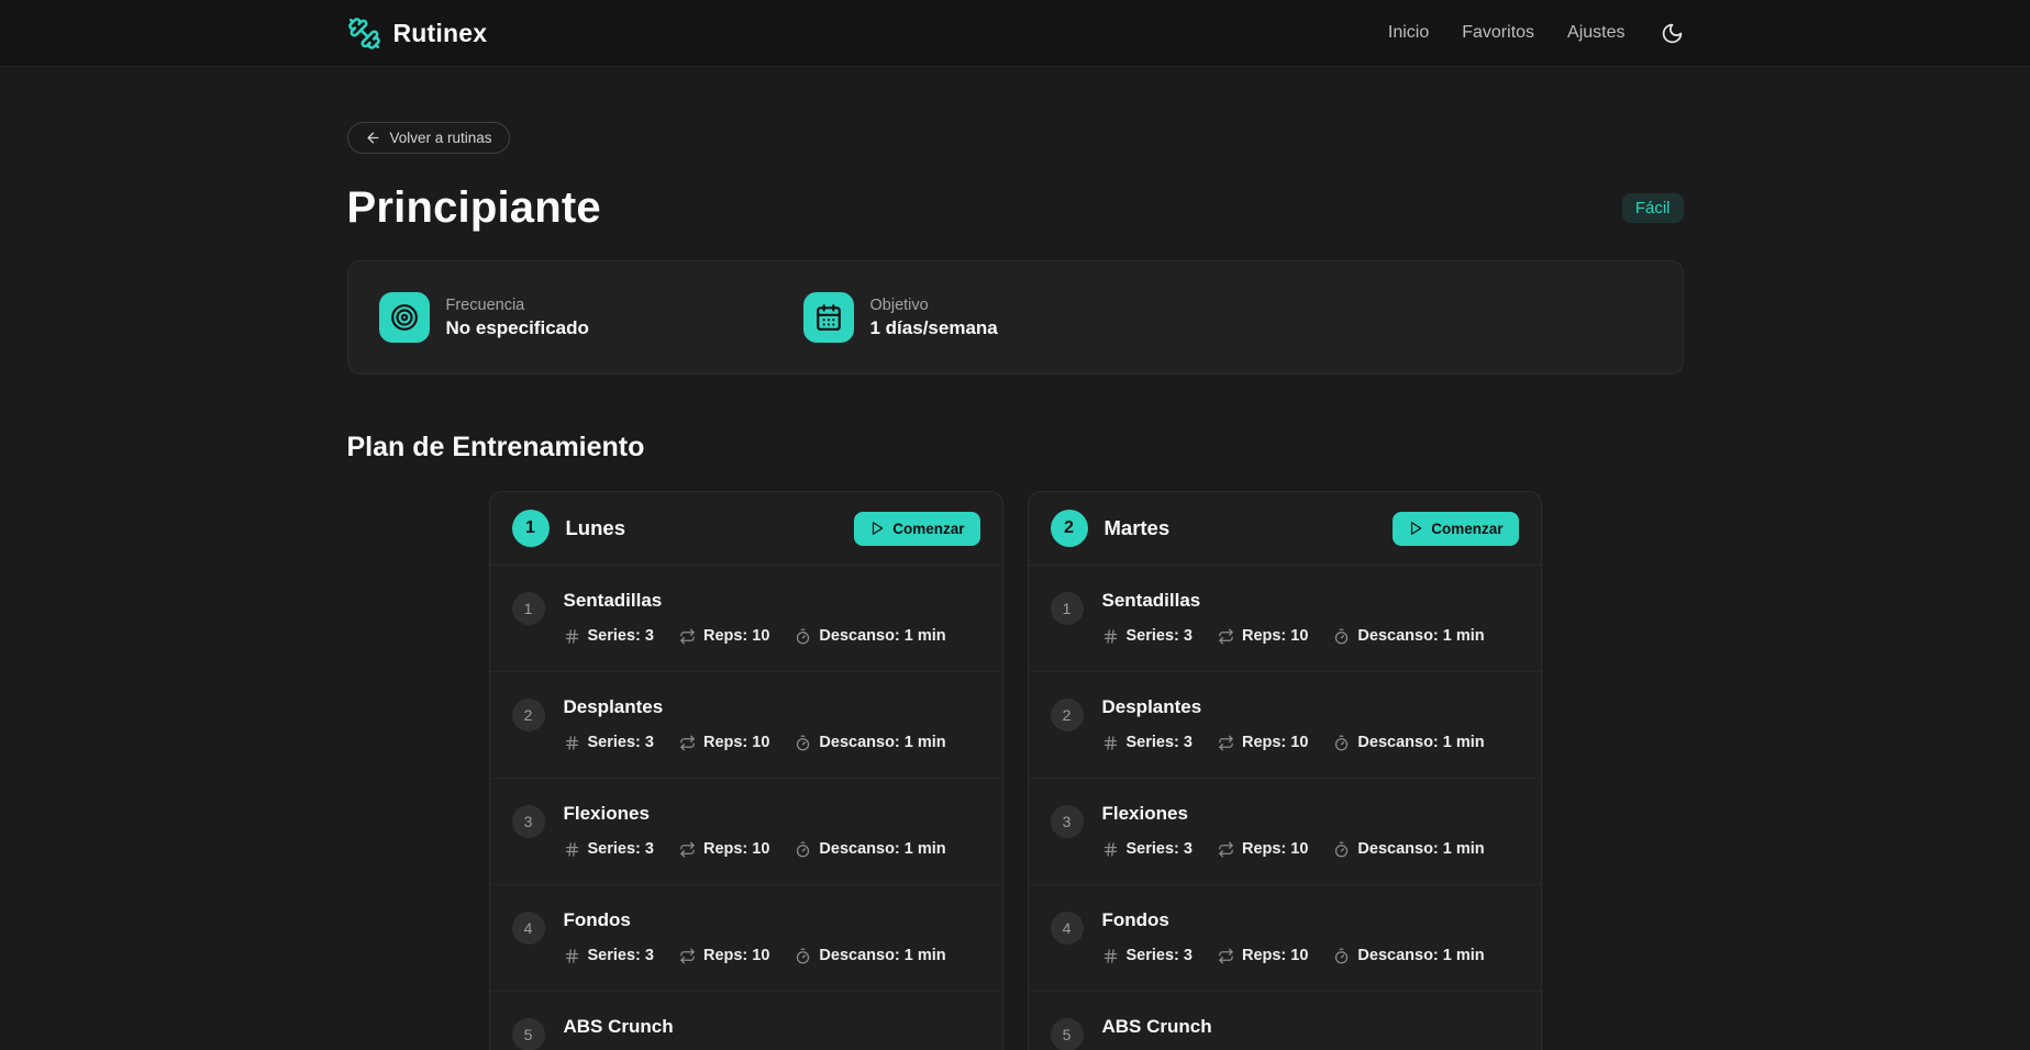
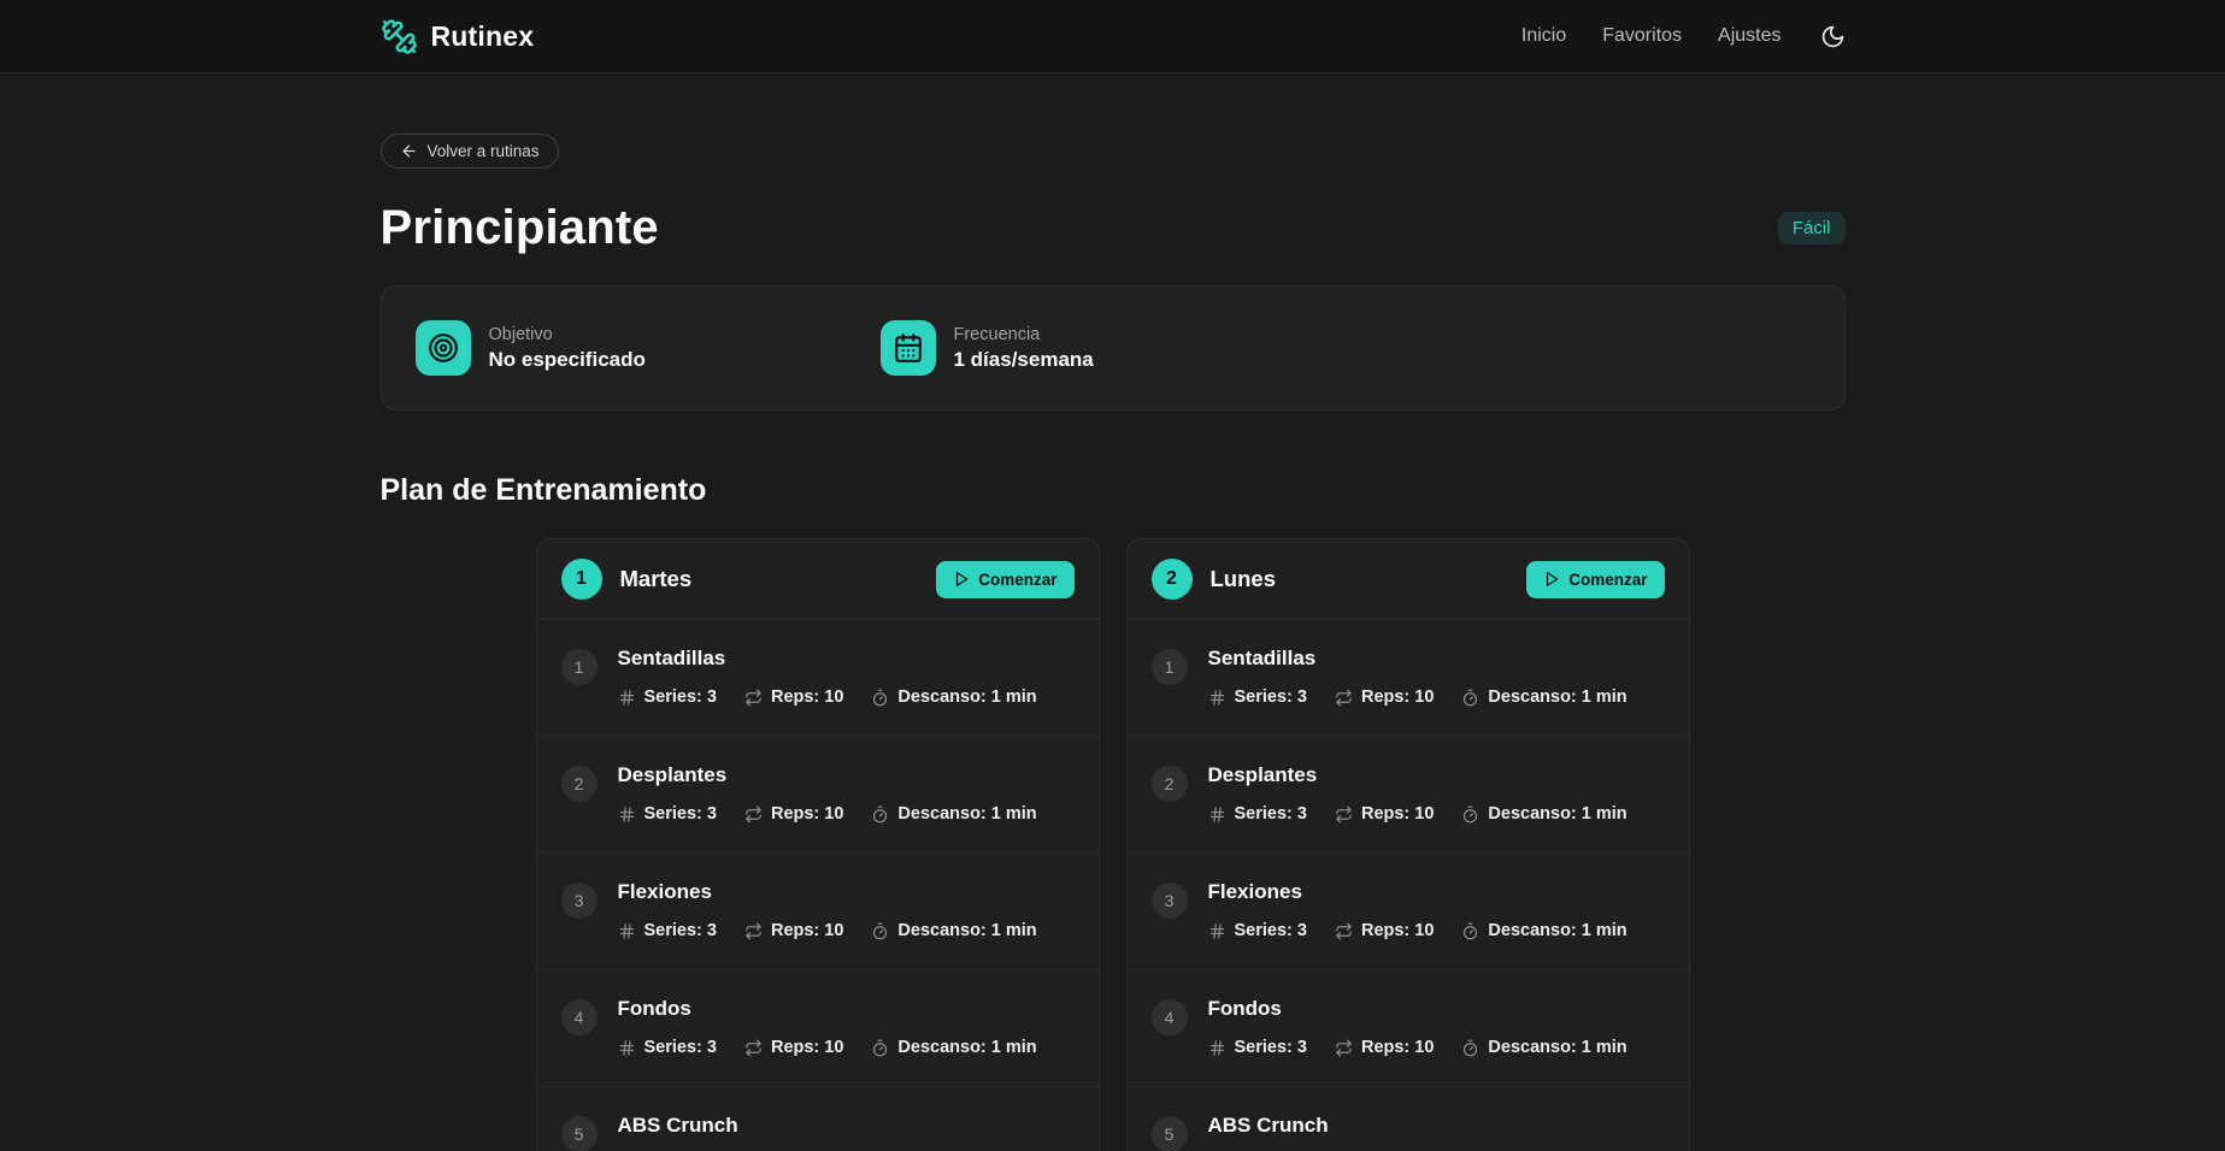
  Rutinex
  Inicio
  Favoritos
  Ajustes
  Volver a rutinas
  Principiante
  Fácil
- Frecuencia
+ Objetivo
  No especificado
- Objetivo
+ Frecuencia
  1 días/semana
  Plan de Entrenamiento
  1
- Lunes
+ Martes
  Comenzar
  1
  Sentadillas
  Series: 3
  Reps: 10
  Descanso: 1 min
  2
  Desplantes
  Series: 3
  Reps: 10
  Descanso: 1 min
  3
  Flexiones
  Series: 3
  Reps: 10
  Descanso: 1 min
  4
  Fondos
  Series: 3
  Reps: 10
  Descanso: 1 min
  5
  ABS Crunch
  2
- Martes
+ Lunes
  Comenzar
  1
  Sentadillas
  Series: 3
  Reps: 10
  Descanso: 1 min
  2
  Desplantes
  Series: 3
  Reps: 10
  Descanso: 1 min
  3
  Flexiones
  Series: 3
  Reps: 10
  Descanso: 1 min
  4
  Fondos
  Series: 3
  Reps: 10
  Descanso: 1 min
  5
  ABS Crunch
